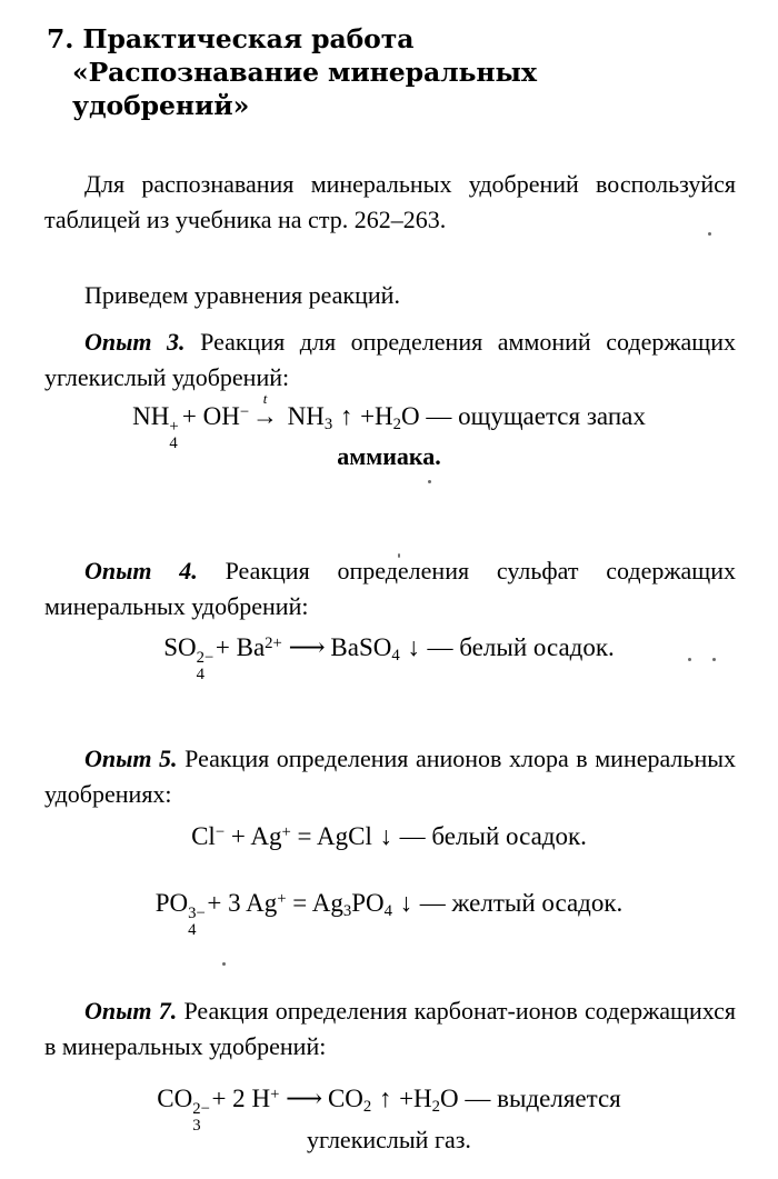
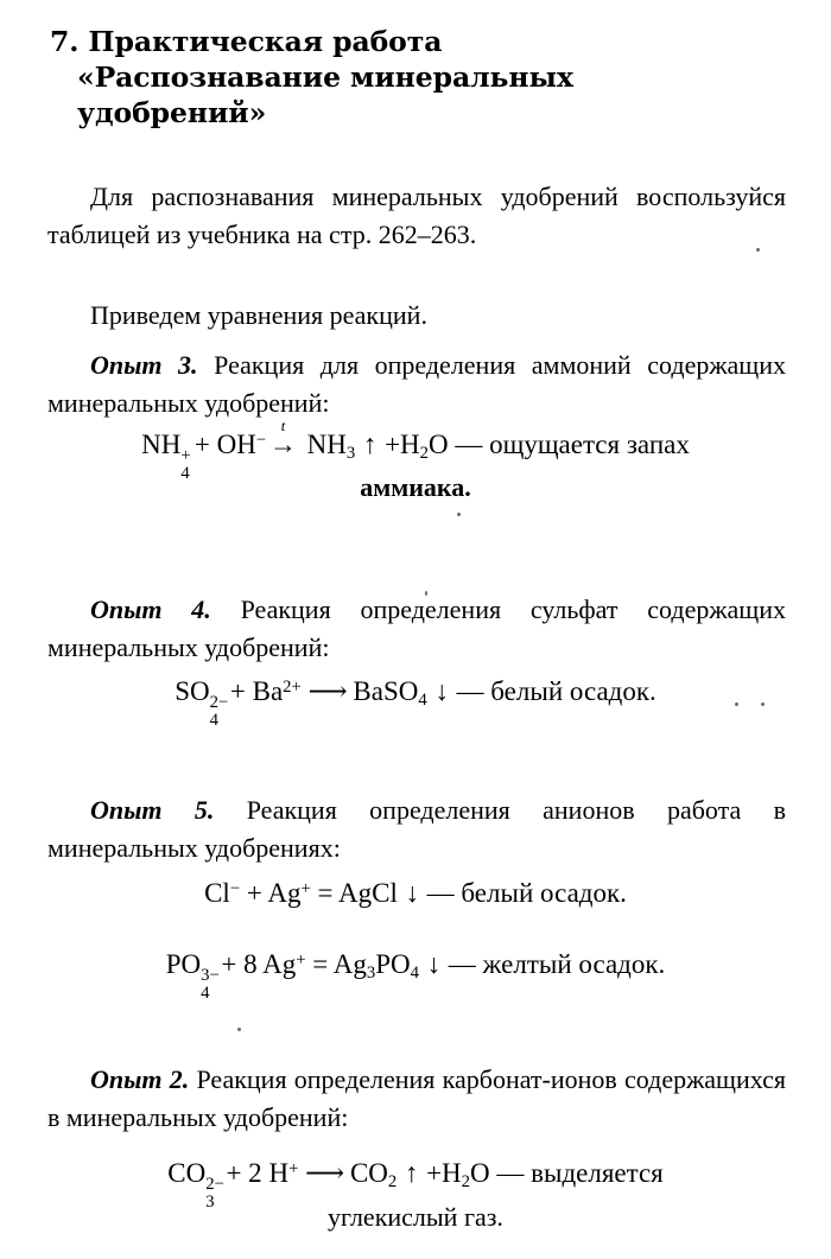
  7. Практическая работа
  «Распознавание минеральных
  удобрений»
  Для распознавания минеральных удобрений воспользуйся таблицей из учебника на стр. 262–263.
  Приведем уравнения реакций.
- Опыт 3. Реакция для определения аммоний содержащих углекислый удобрений:
+ Опыт 3. Реакция для определения аммоний содержащих минеральных удобрений:
  NH
  +
  4
  + OH−
  t
  → NH3 ↑ +H2O — ощущается запах
  аммиака.
  Опыт 4. Реакция определения сульфат содержащих минеральных удобрений:
  SO
  2−
  4
  + Ba2+ ⟶ BaSO4 ↓ — белый осадок.
- Опыт 5. Реакция определения анионов хлора в минеральных удобрениях:
+ Опыт 5. Реакция определения анионов работа в минеральных удобрениях:
  Cl− + Ag+ = AgCl ↓ — белый осадок.
  PO
  3−
  4
- + 3 Ag+ = Ag3PO4 ↓ — желтый осадок.
+ + 8 Ag+ = Ag3PO4 ↓ — желтый осадок.
- Опыт 7. Реакция определения карбонат-ионов содержащихся в минеральных удобрений:
+ Опыт 2. Реакция определения карбонат-ионов содержащихся в минеральных удобрений:
  CO
  2−
  3
  + 2 H+ ⟶ CO2 ↑ +H2O — выделяется
  углекислый газ.
